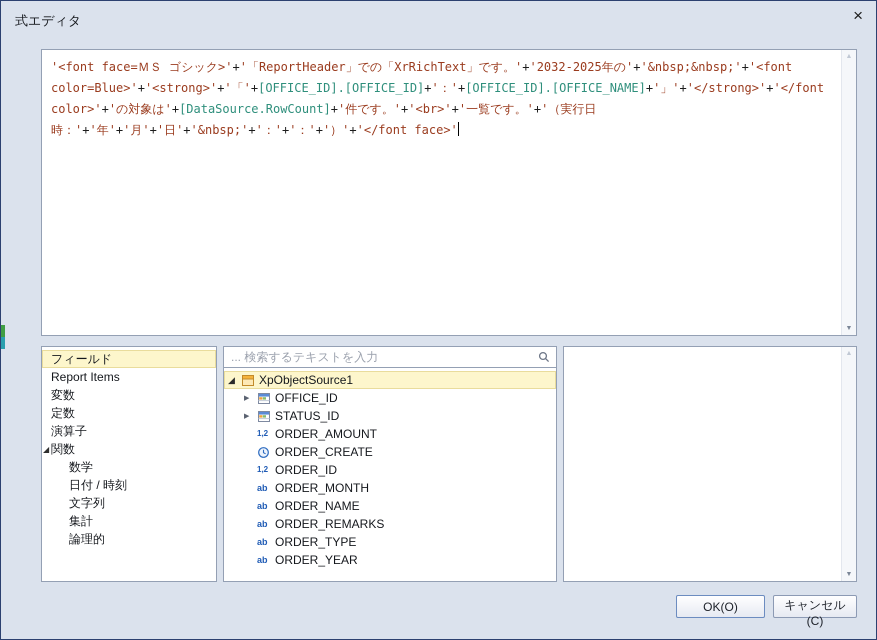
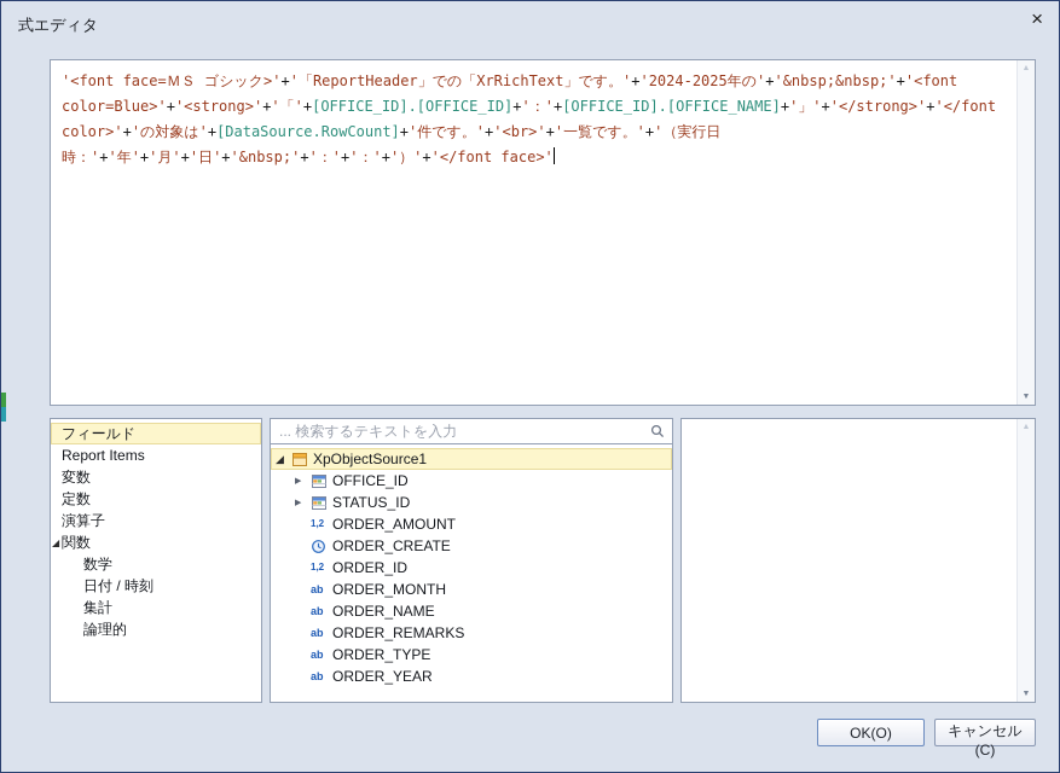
  式エディタ
  ×
- '<font face=ＭＳ ゴシック>'+'「ReportHeader」での「XrRichText」です。'+'2032-2025年の'+'&nbsp;&nbsp;'+'<font color=Blue>'+'<strong>'+'「'+[OFFICE_ID].[OFFICE_ID]+'：'+[OFFICE_ID].[OFFICE_NAME]+'」'+'</strong>'+'</font color>'+'の対象は'+[DataSource.RowCount]+'件です。'+'<br>'+'一覧です。'+'（実行日時：'+'年'+'月'+'日'+'&nbsp;'+'：'+'：'+'）'+'</font face>'
+ '<font face=ＭＳ ゴシック>'+'「ReportHeader」での「XrRichText」です。'+'2024-2025年の'+'&nbsp;&nbsp;'+'<font color=Blue>'+'<strong>'+'「'+[OFFICE_ID].[OFFICE_ID]+'：'+[OFFICE_ID].[OFFICE_NAME]+'」'+'</strong>'+'</font color>'+'の対象は'+[DataSource.RowCount]+'件です。'+'<br>'+'一覧です。'+'（実行日時：'+'年'+'月'+'日'+'&nbsp;'+'：'+'：'+'）'+'</font face>'
  フィールド
  Report Items
  変数
  定数
  演算子
  ◢
  関数
  数学
  日付 / 時刻
- 文字列
  集計
  論理的
  ... 検索するテキストを入力
  ◢
  XpObjectSource1
  OFFICE_ID
  STATUS_ID
  1,2
  ORDER_AMOUNT
  ORDER_CREATE
  1,2
  ORDER_ID
  ab
  ORDER_MONTH
  ab
  ORDER_NAME
  ab
  ORDER_REMARKS
  ab
  ORDER_TYPE
  ab
  ORDER_YEAR
  OK(O)
  キャンセル(C)
